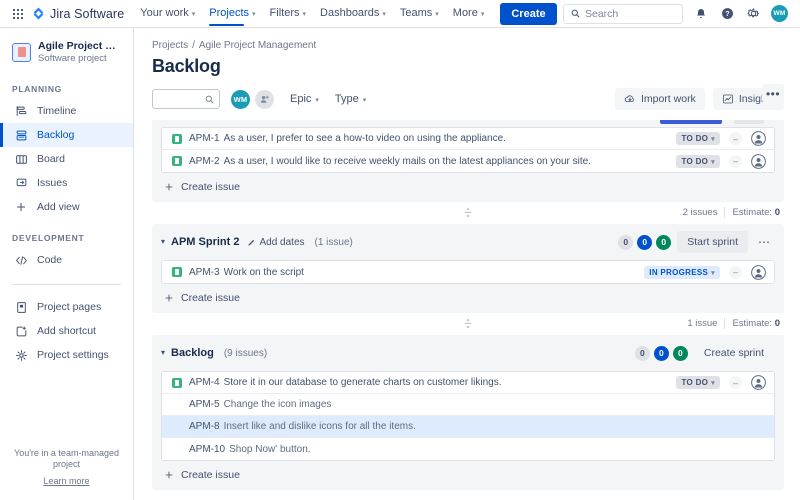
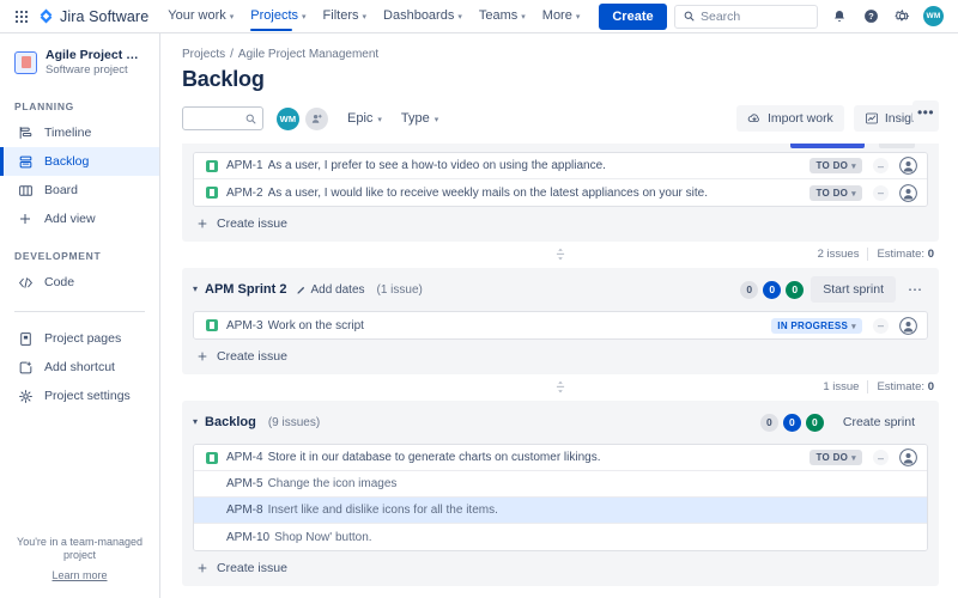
  Jira Software
  Your work
  Projects
  Filters
  Dashboards
  Teams
  More
  Create
  Search
  ?
  Agile Project Man
  Software project
  PLANNING
  Timeline
  Backlog
  Board
- Issues
  Add view
  DEVELOPMENT
  Code
  Project pages
  Add shortcut
  Project settings
  You're in a team-managed project
  Learn more
  Projects
  /
  Agile Project Management
  Backlog
  •••
  WM
  Epic
  Type
  Import work
  APM-1
  As a user, I prefer to see a how-to video on using the appliance.
  TO DO
  –
  APM-2
  As a user, I would like to receive weekly mails on the latest appliances on your site.
  TO DO
  –
  Create issue
  2 issues
  Estimate: 0
  ▾
  APM Sprint 2
  Add dates
  (1 issue)
  0
  0
  0
  Start sprint
  ⋯
  APM-3
  Work on the script
  IN PROGRESS
  –
  Create issue
  1 issue
  Estimate: 0
  ▾
  Backlog
  (9 issues)
  0
  0
  0
  Create sprint
  APM-4
  Store it in our database to generate charts on customer likings.
  TO DO
  –
  APM-5
  Change the icon images
  APM-8
  Insert like and dislike icons for all the items.
  APM-10
  Shop Now' button.
  Create issue
